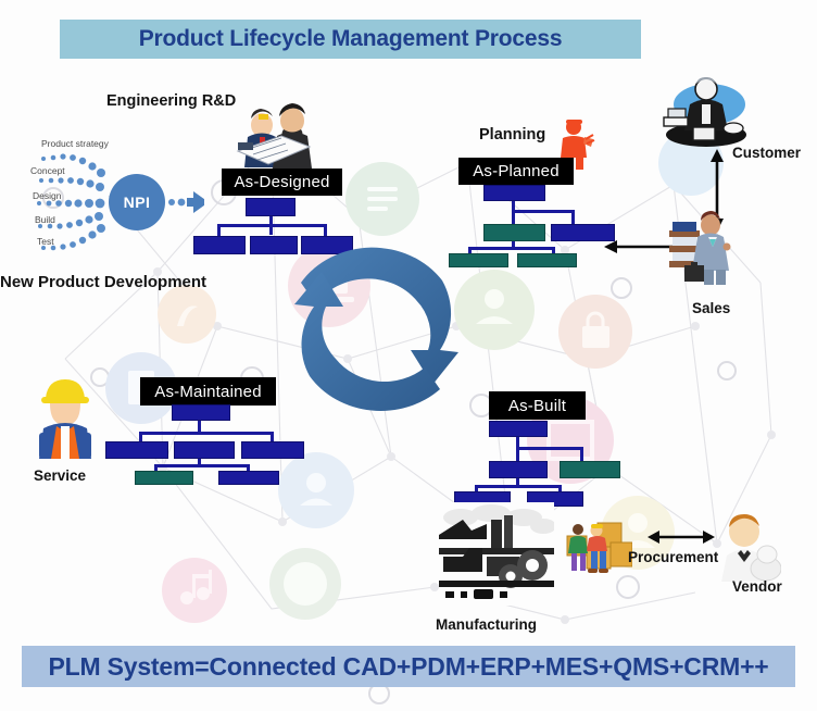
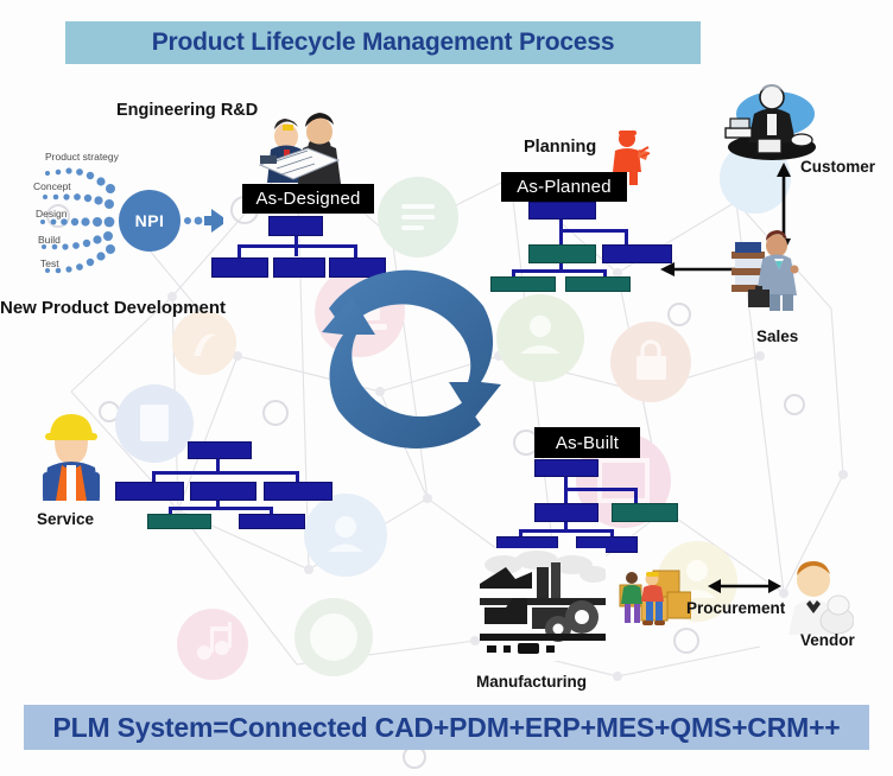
  Product Lifecycle Management Process
  Engineering R&D
  As-Designed
  NPI
  Product strategy
  Concept
  Design
  Build
  Test
  New Product Development
  Planning
  As-Planned
  Customer
  Sales
- As-Maintained
  Service
  As-Built
  Manufacturing
  Procurement
  Vendor
  PLM System=Connected CAD+PDM+ERP+MES+QMS+CRM++
